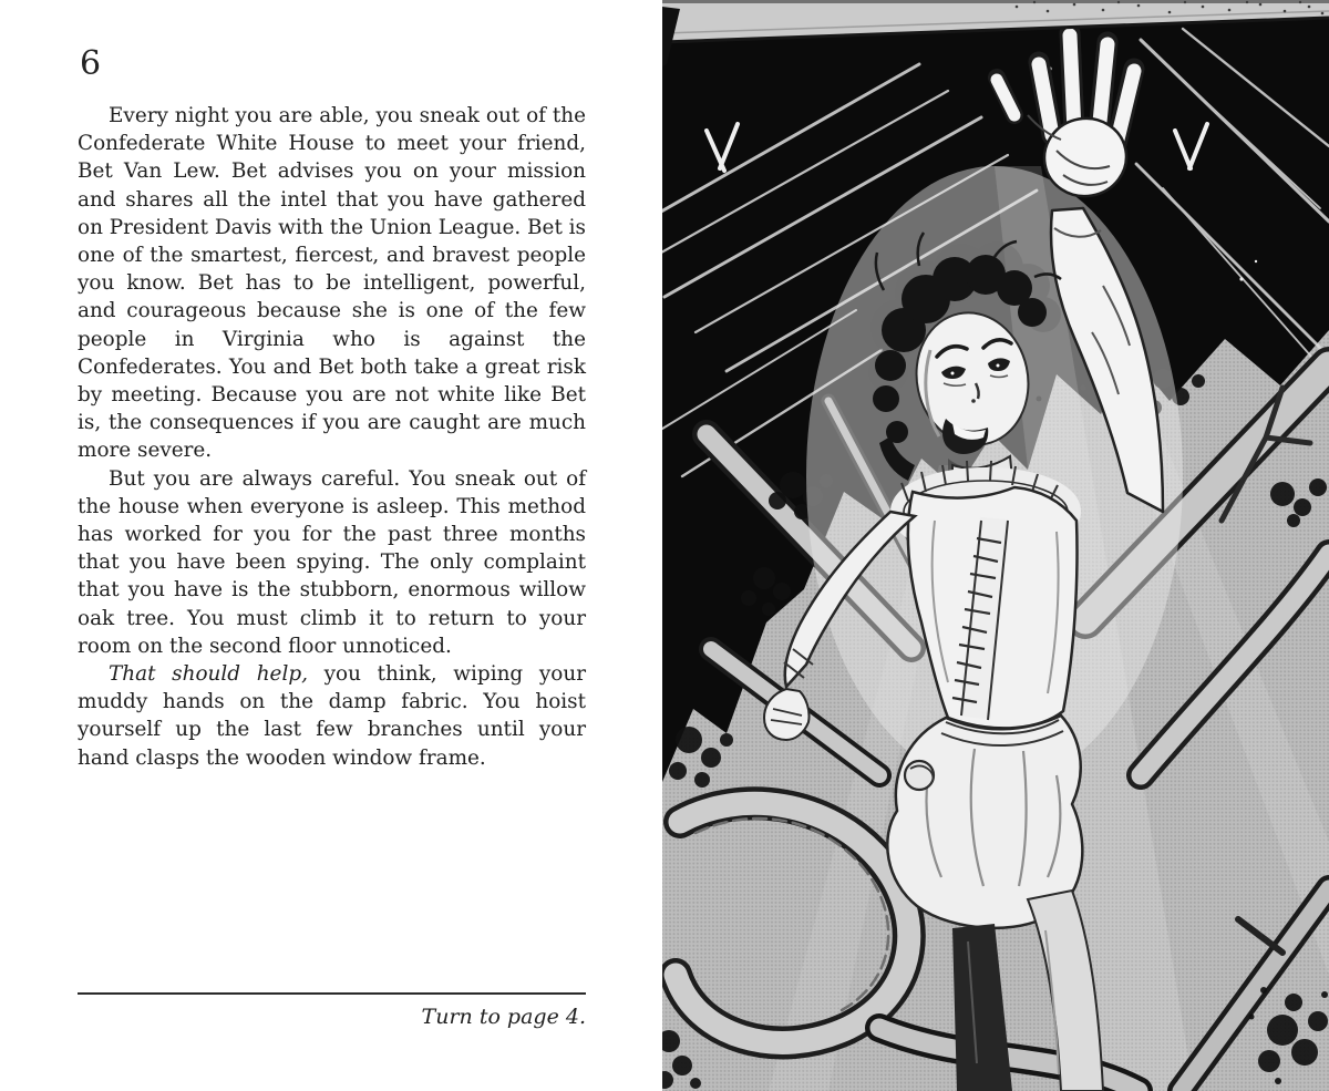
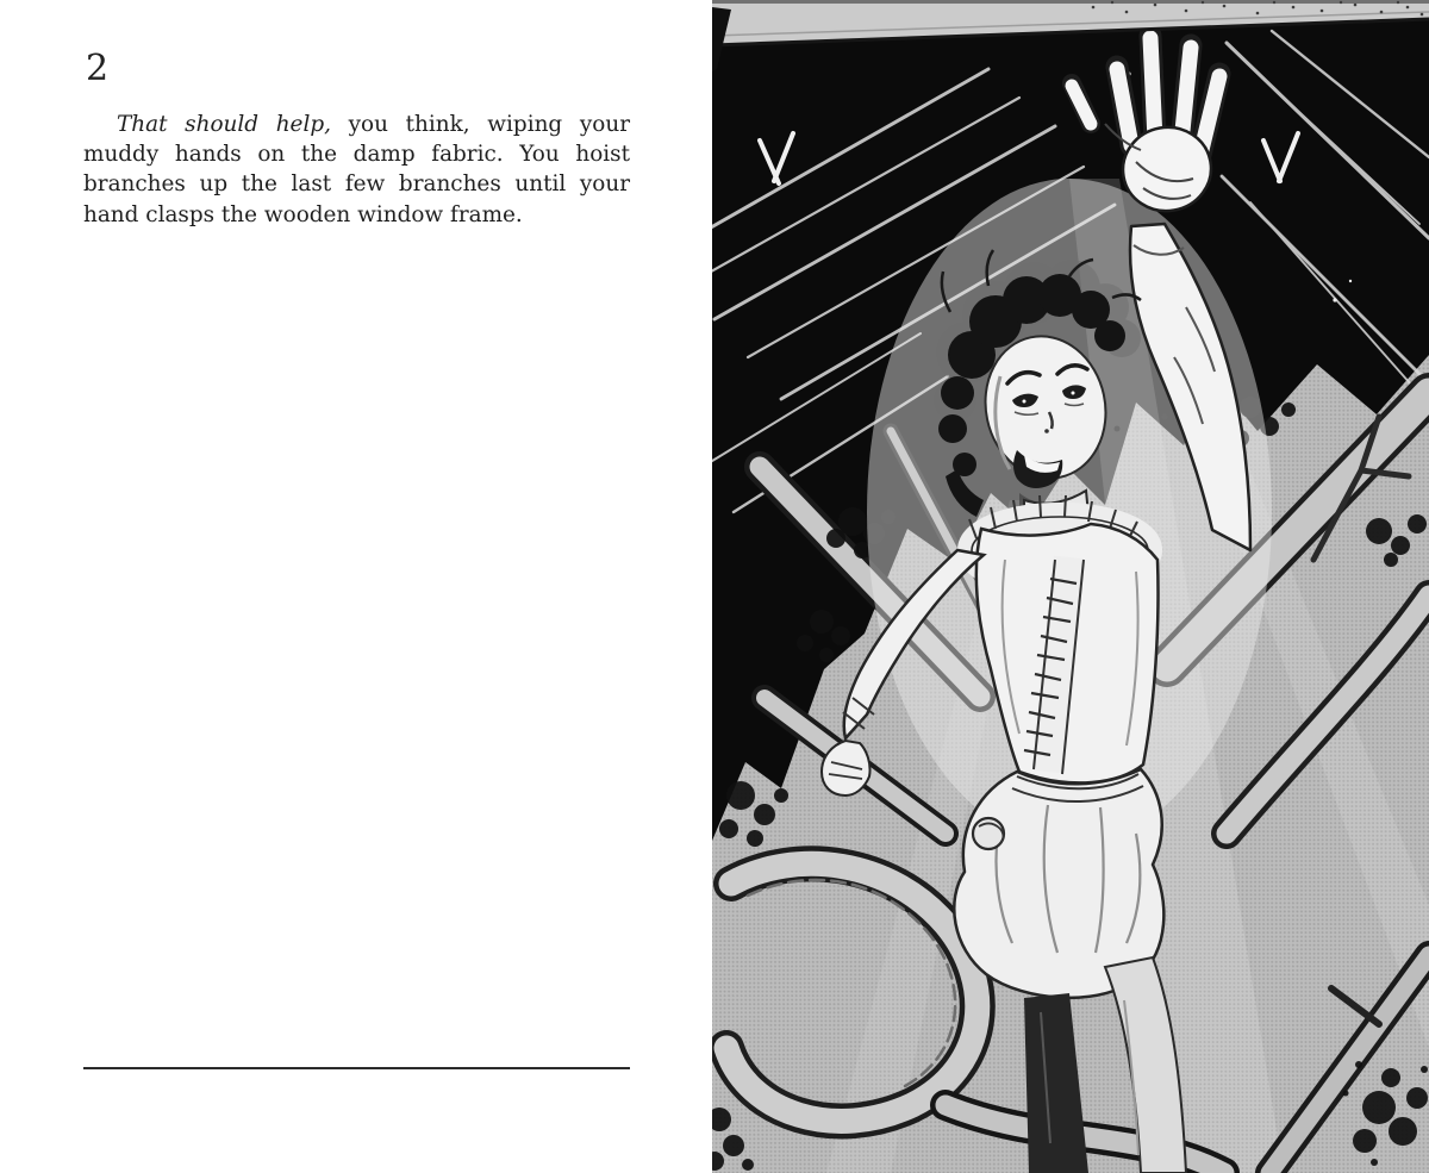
- 6
+ 2
- Every night you are able, you sneak out of the Confederate White House to meet your friend, Bet Van Lew. Bet advises you on your mission and shares all the intel that you have gathered on President Davis with the Union League. Bet is one of the smartest, fiercest, and bravest people you know. Bet has to be intelligent, powerful, and courageous because she is one of the few people in Virginia who is against the Confederates. You and Bet both take a great risk by meeting. Because you are not white like Bet is, the consequences if you are caught are much more severe.
- But you are always careful. You sneak out of the house when everyone is asleep. This method has worked for you for the past three months that you have been spying. The only complaint that you have is the stubborn, enormous willow oak tree. You must climb it to return to your room on the second floor unnoticed.
- That should help, you think, wiping your muddy hands on the damp fabric. You hoist yourself up the last few branches until your hand clasps the wooden window frame.
+ That should help, you think, wiping your muddy hands on the damp fabric. You hoist branches up the last few branches until your hand clasps the wooden window frame.
- Turn to page 4.
